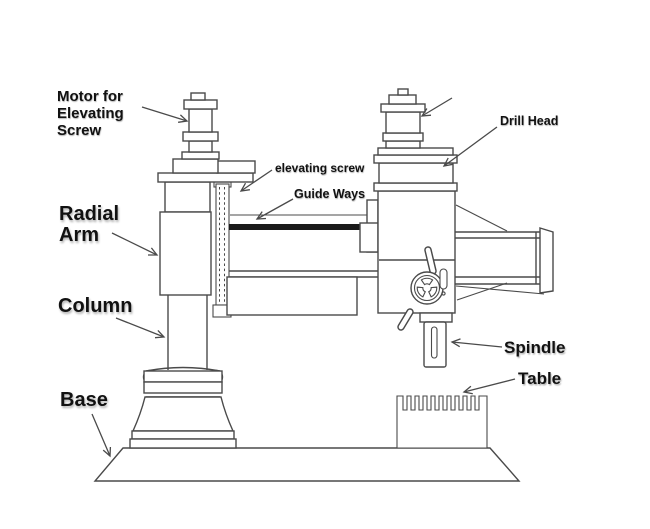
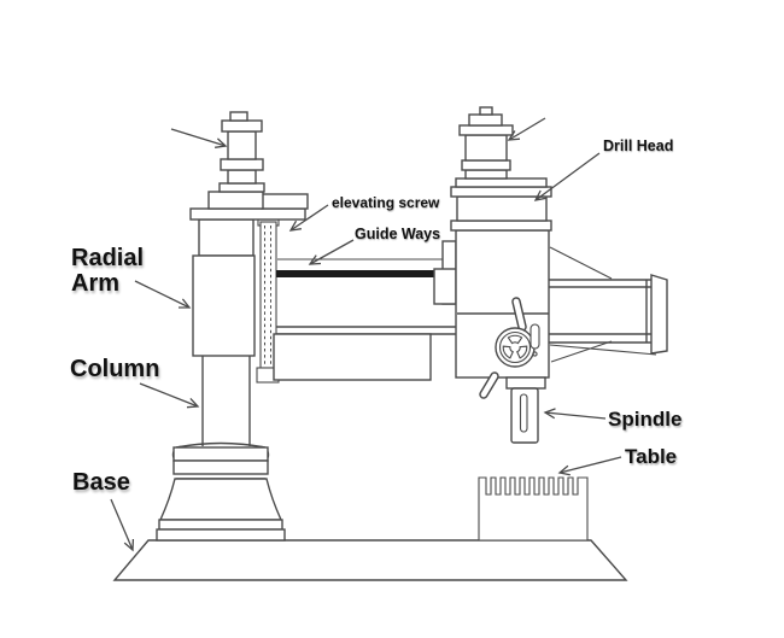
- Motor for
- Elevating
- Screw
  Drill Head
  elevating screw
  Guide Ways
  Radial
  Arm
  Column
  Base
  Spindle
  Table
